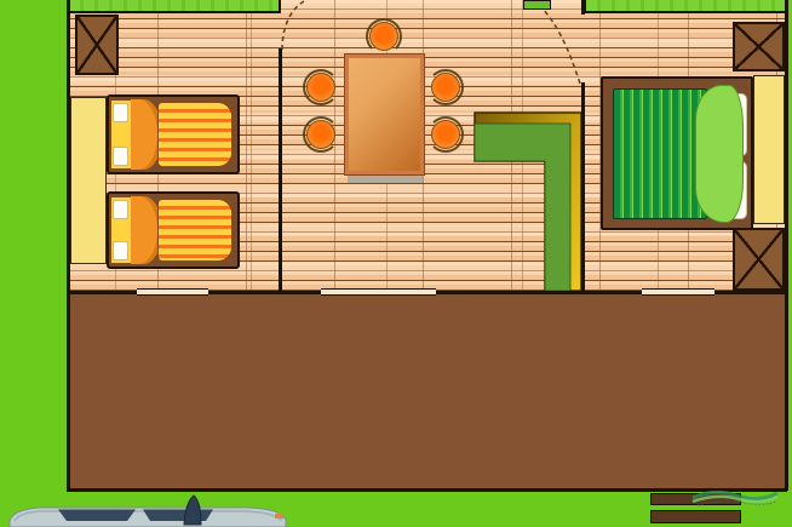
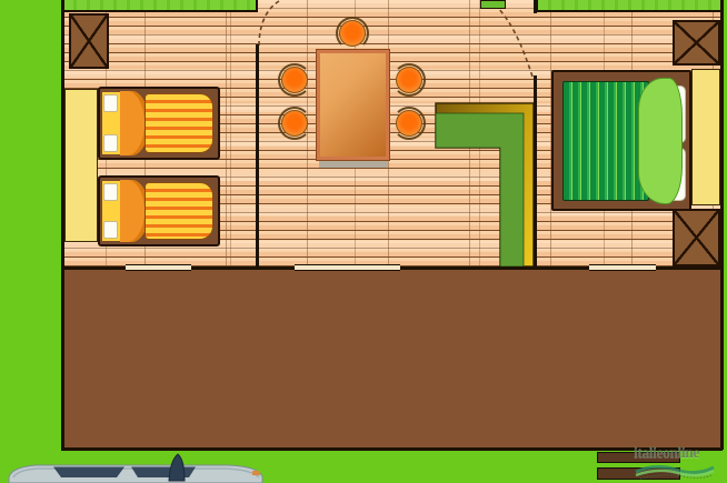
+ italieonline
